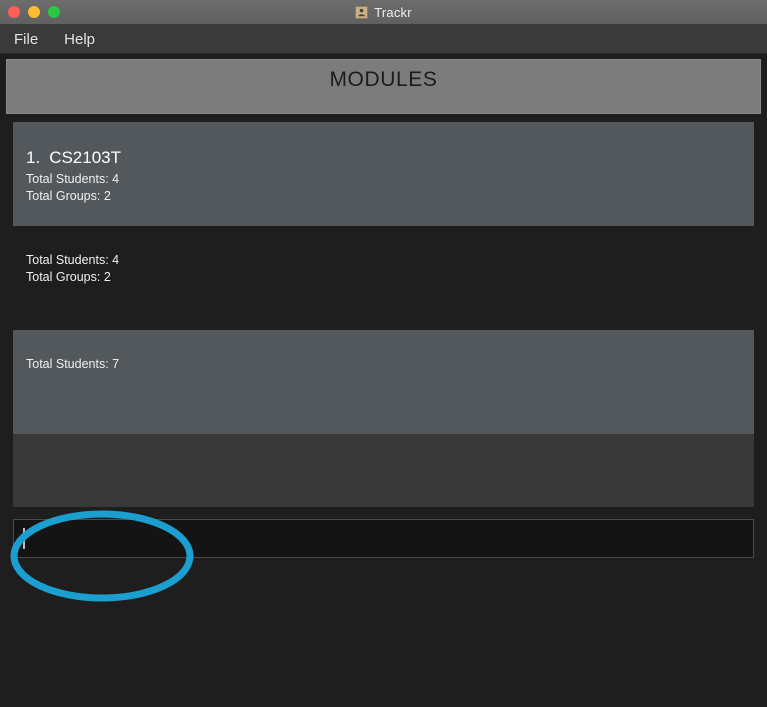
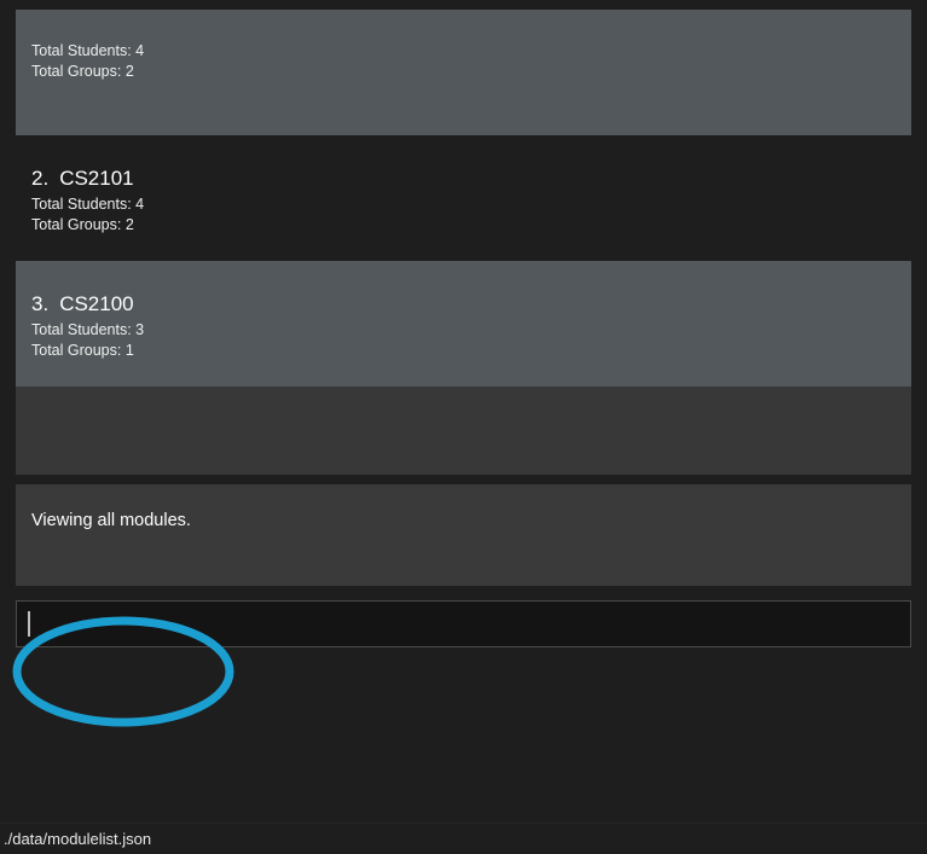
- Trackr
- File
- Help
- MODULES
- 1. CS2103T
  Total Students: 4
  Total Groups: 2
+ 2. CS2101
  Total Students: 4
  Total Groups: 2
+ 3. CS2100
- Total Students: 7
+ Total Students: 3
+ Total Groups: 1
+ Viewing all modules.
+ ./data/modulelist.json
